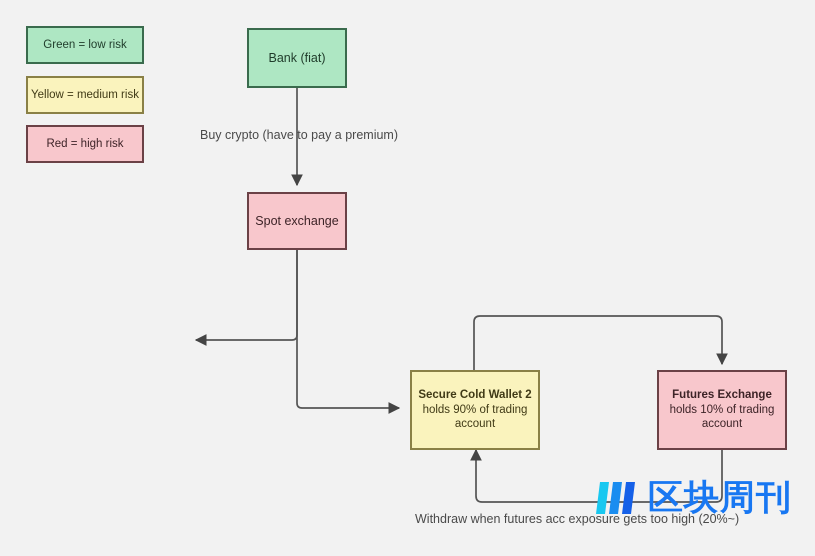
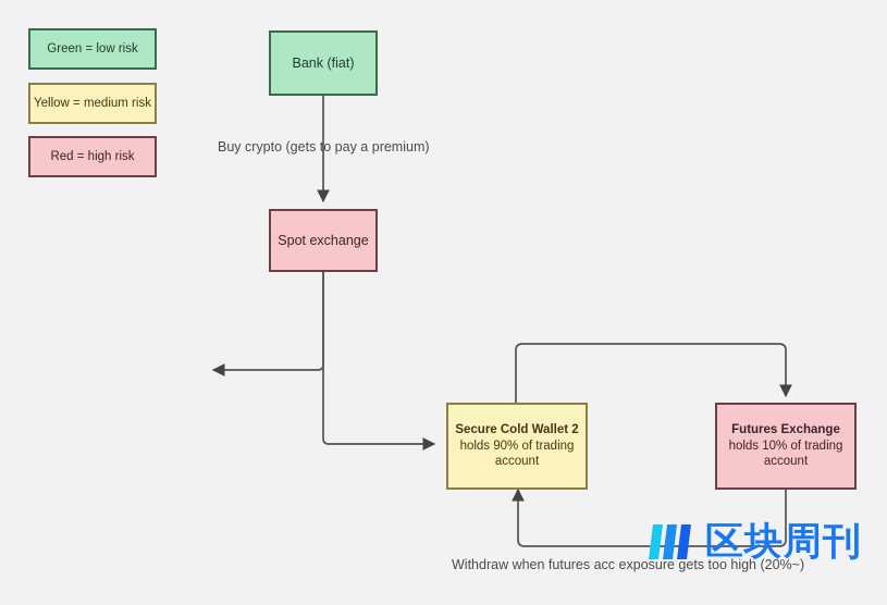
  Green = low risk
  Yellow = medium risk
  Red = high risk
  Bank (fiat)
  Spot exchange
  Secure Cold Wallet 2
  holds 90% of trading
  account
  Futures Exchange
  holds 10% of trading
  account
- Buy crypto (have to pay a premium)
+ Buy crypto (gets to pay a premium)
  Withdraw when futures acc exposure gets too high (20%~)
  区块周刊
